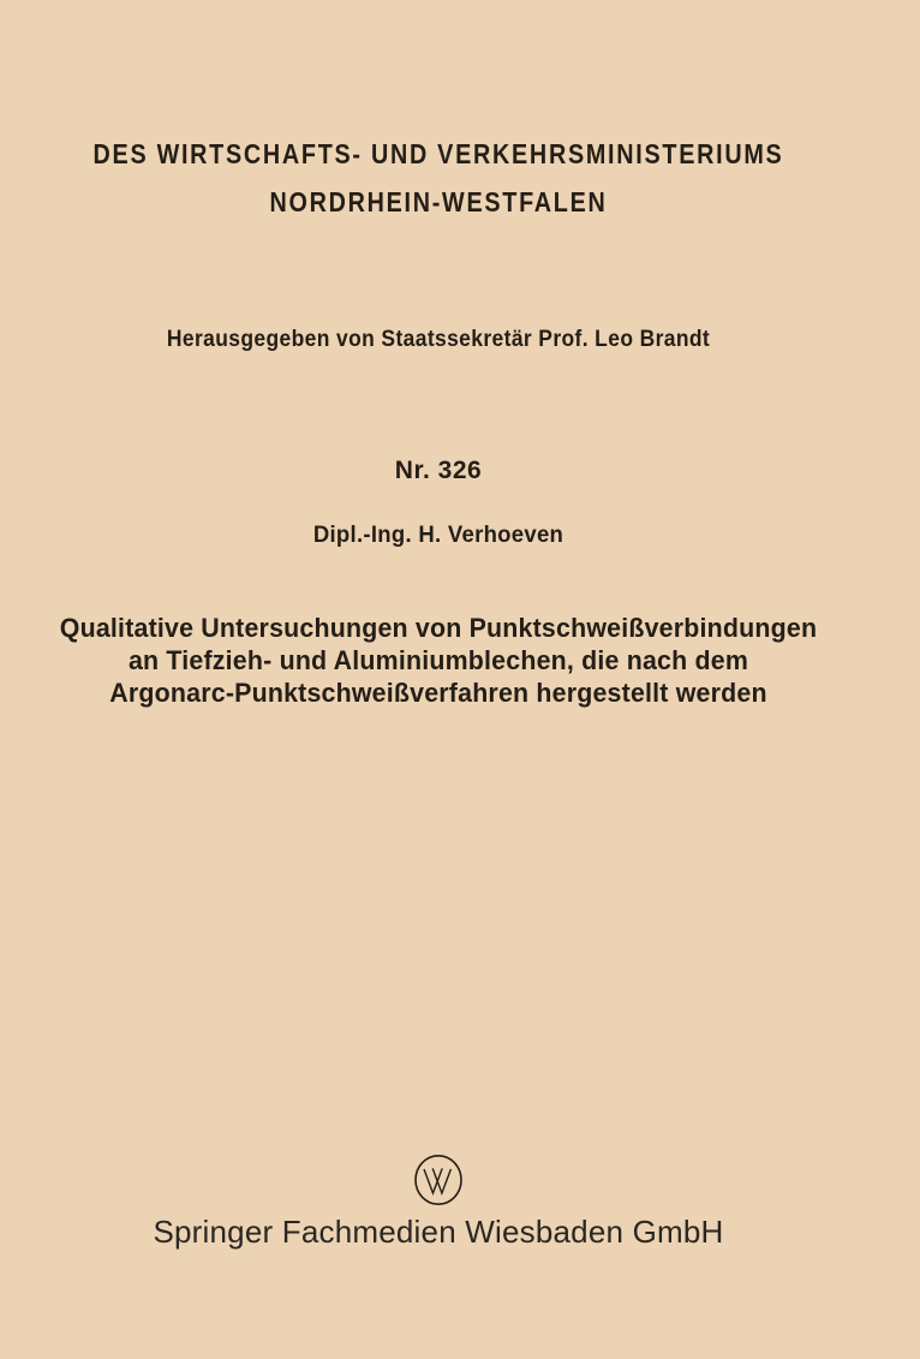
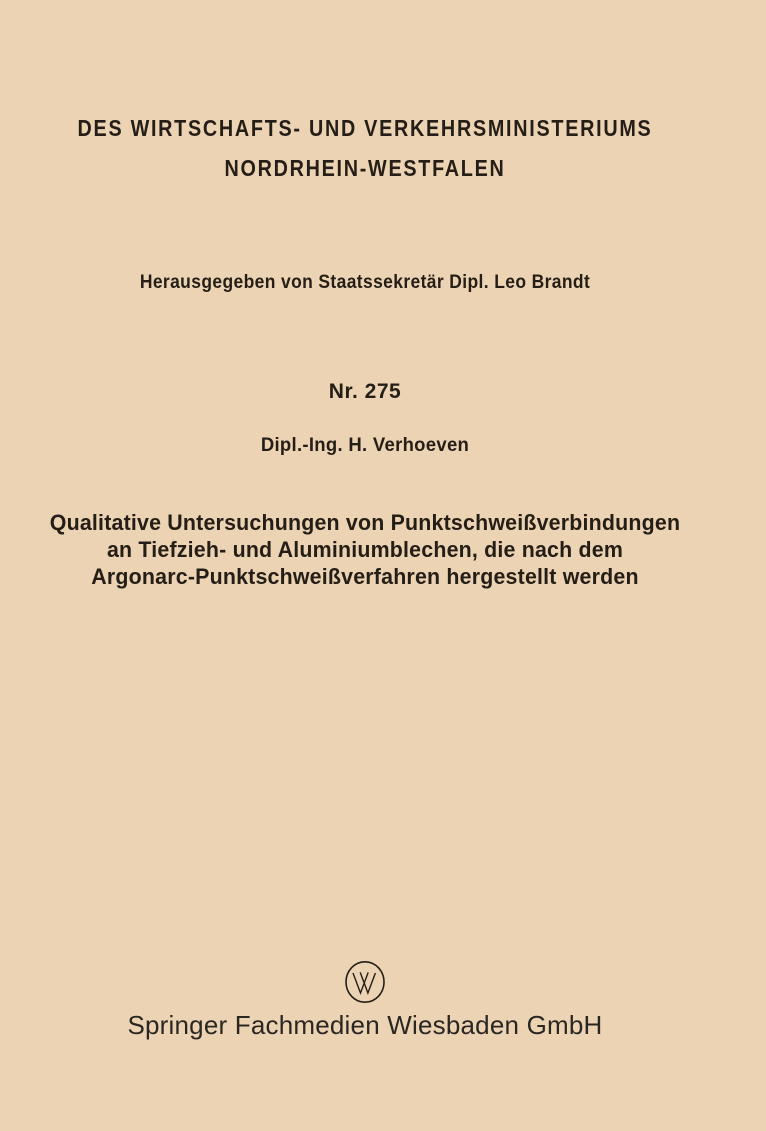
  DES WIRTSCHAFTS- UND VERKEHRSMINISTERIUMS
  NORDRHEIN-WESTFALEN
- Herausgegeben von Staatssekretär Prof. Leo Brandt
+ Herausgegeben von Staatssekretär Dipl. Leo Brandt
- Nr. 326
+ Nr. 275
  Dipl.-Ing. H. Verhoeven
  Qualitative Untersuchungen von Punktschweißverbindungen
  an Tiefzieh- und Aluminiumblechen, die nach dem
  Argonarc-Punktschweißverfahren hergestellt werden
  Springer Fachmedien Wiesbaden GmbH
